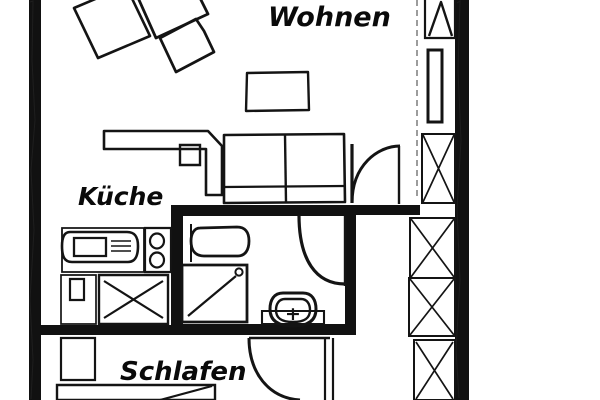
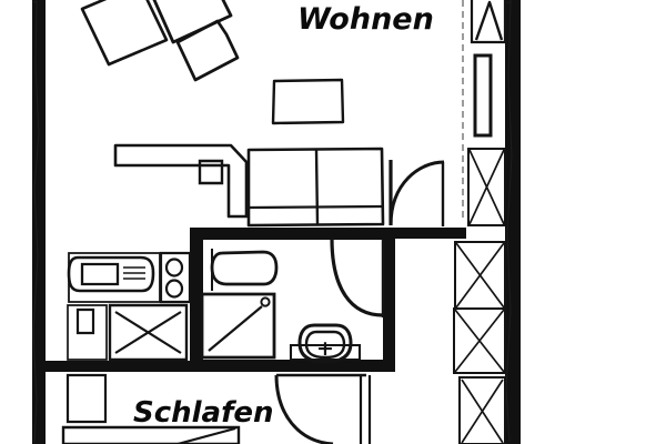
  Wohnen
- Küche
  +
  Schlafen
